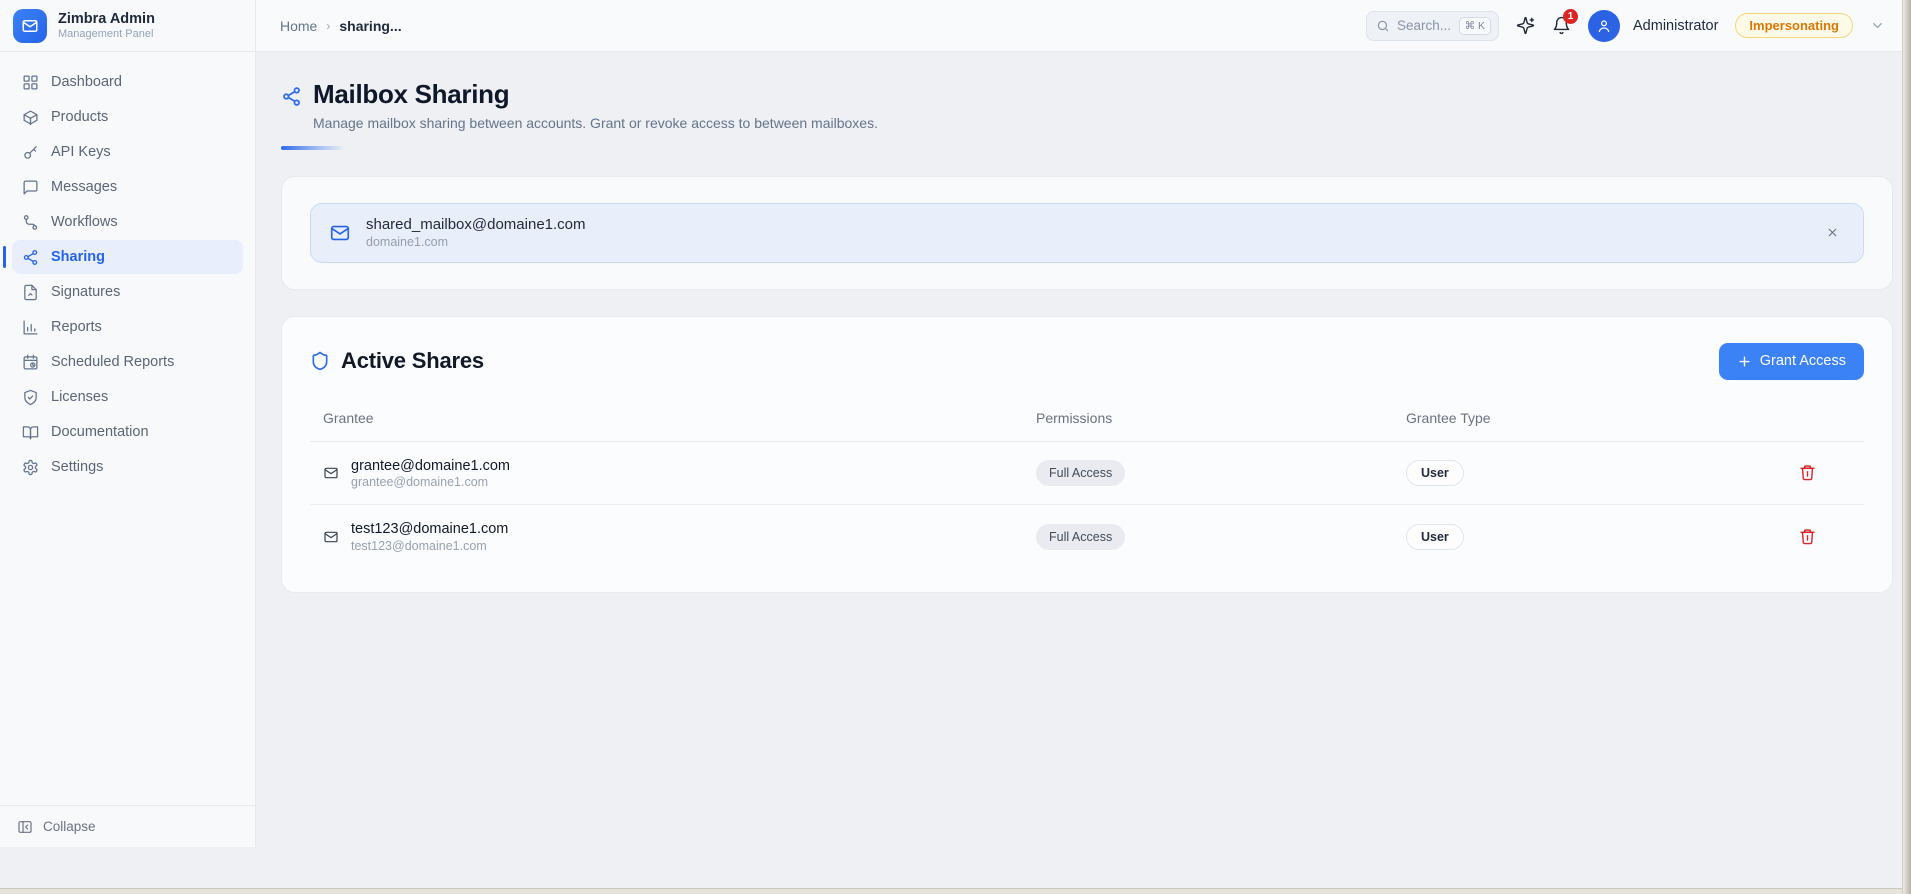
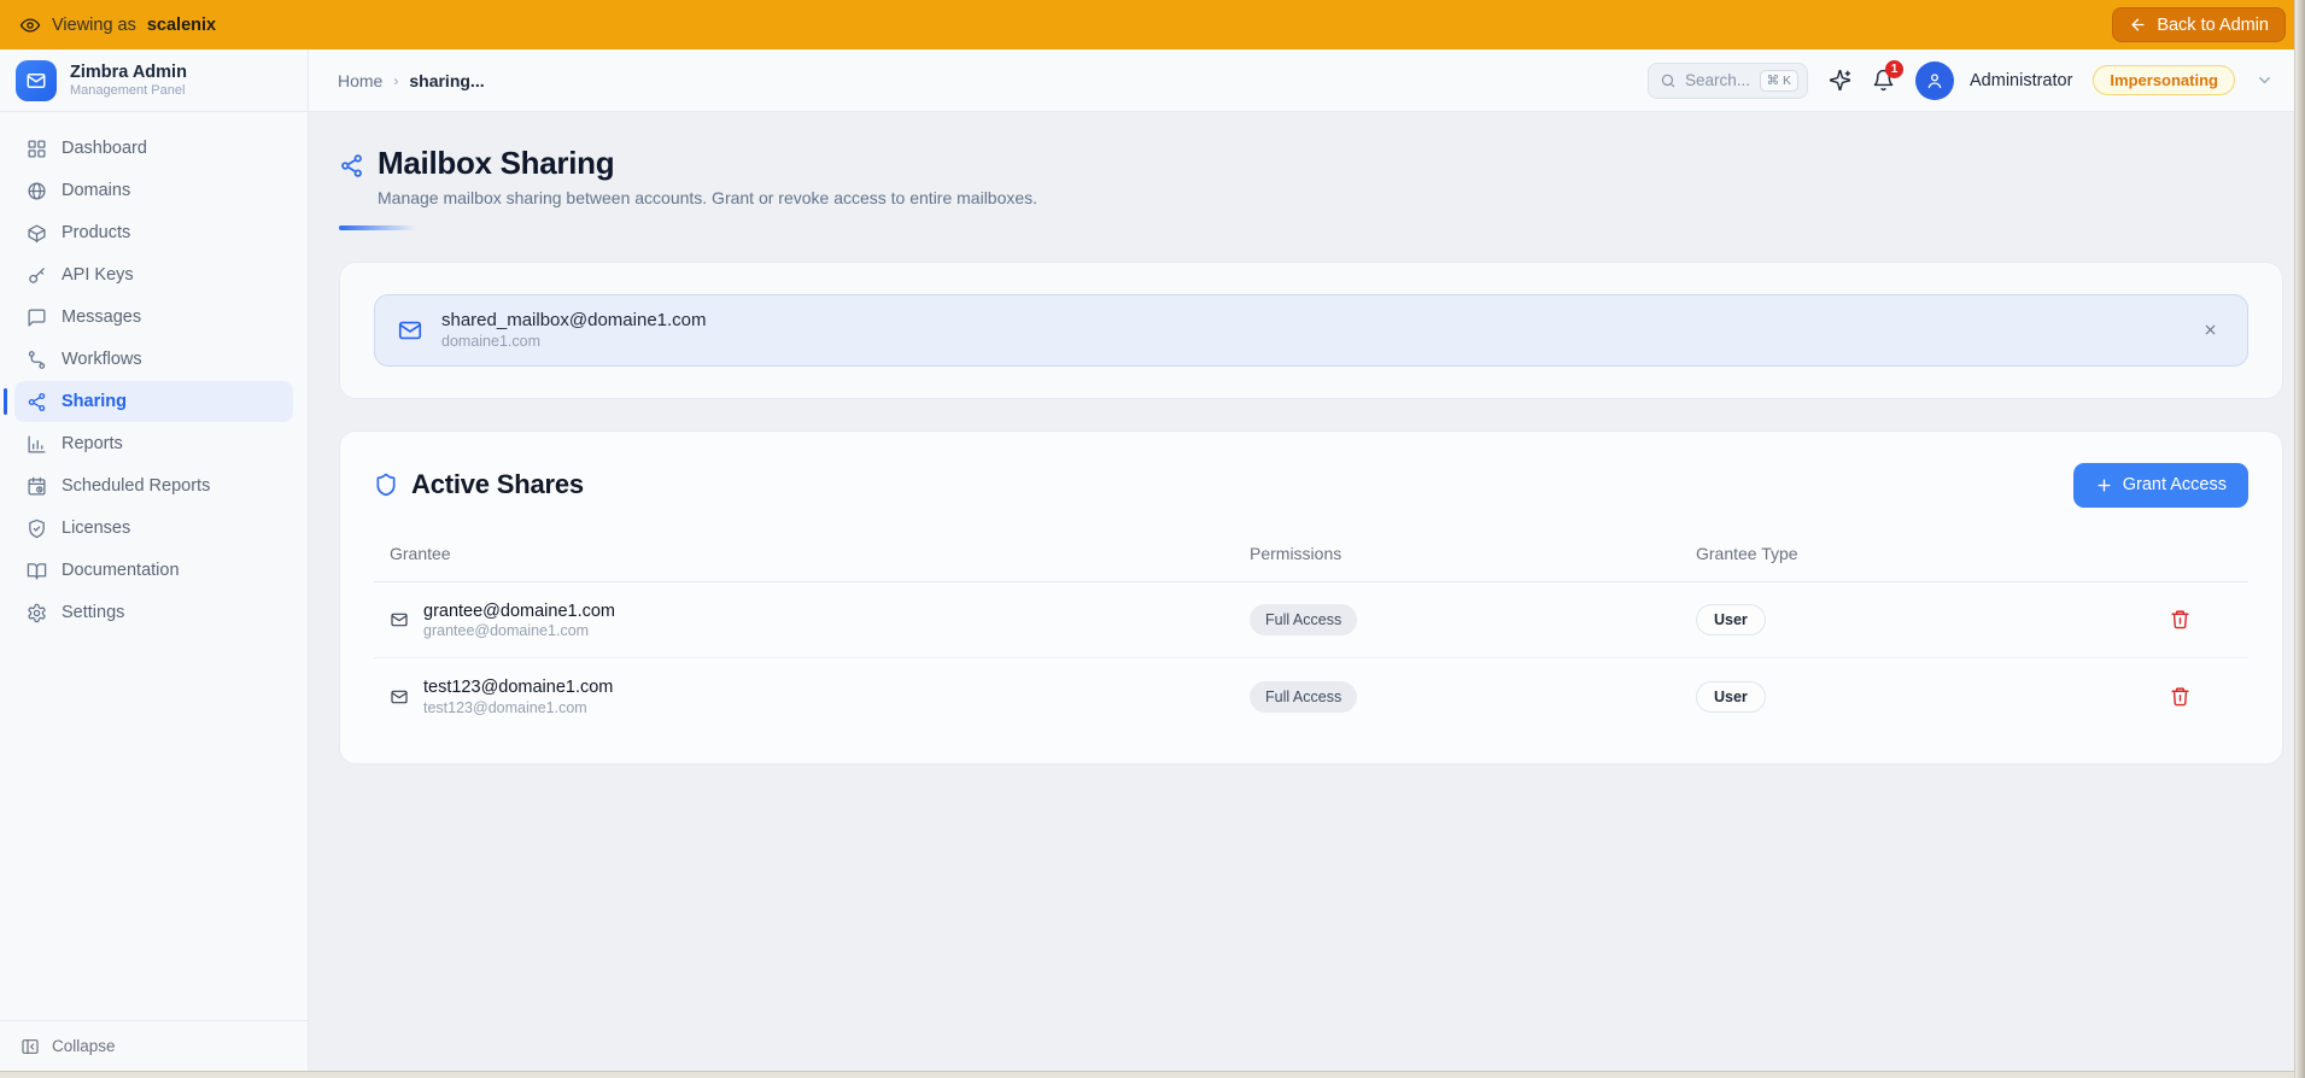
+ Viewing as
+ scalenix
+ Back to Admin
  Zimbra Admin
  Management Panel
  Dashboard
+ Domains
  Products
  API Keys
  Messages
  Workflows
  Sharing
- Signatures
  Reports
  Scheduled Reports
  Licenses
  Documentation
  Settings
  Collapse
  Home
  ›
  sharing...
  Search...
  ⌘ K
  1
  Administrator
  Impersonating
  Mailbox Sharing
- Manage mailbox sharing between accounts. Grant or revoke access to between mailboxes.
+ Manage mailbox sharing between accounts. Grant or revoke access to entire mailboxes.
  shared_mailbox@domaine1.com
  domaine1.com
  Active Shares
  Grant Access
  Grantee
  Permissions
  Grantee Type
  grantee@domaine1.com
  grantee@domaine1.com
  Full Access
  User
  test123@domaine1.com
  test123@domaine1.com
  Full Access
  User
